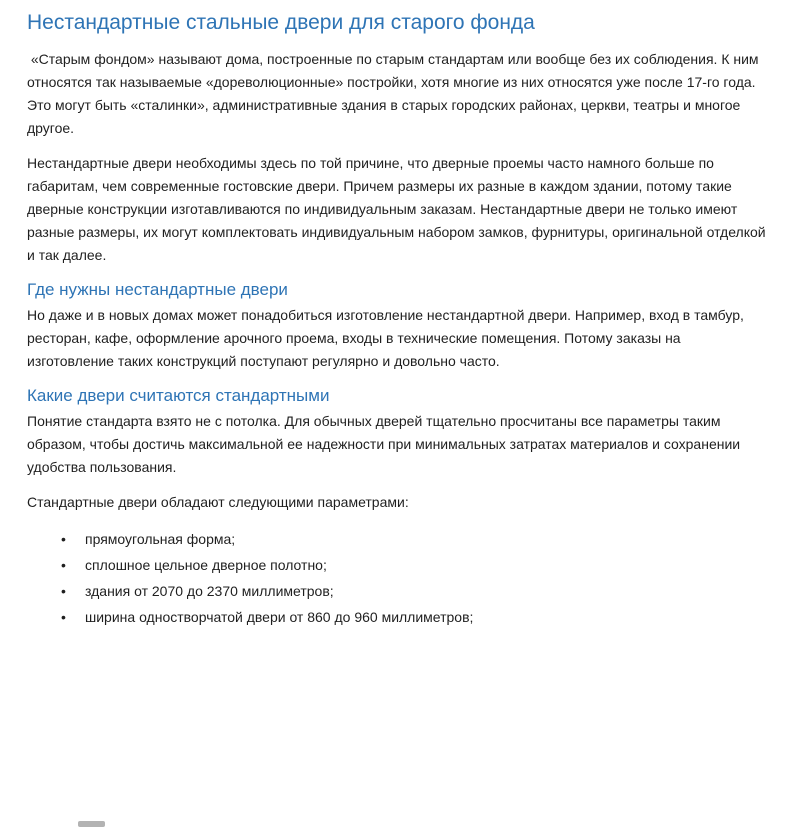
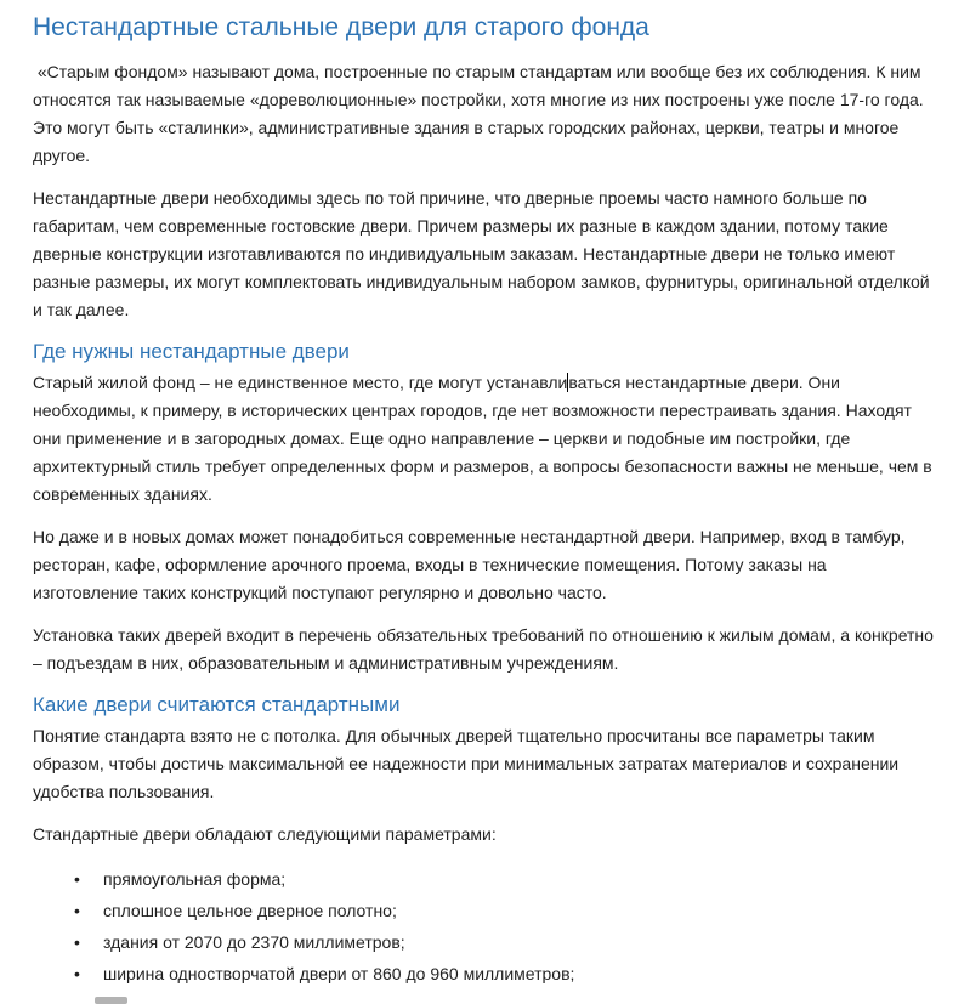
  Нестандартные стальные двери для старого фонда
- «Старым фондом» называют дома, построенные по старым стандартам или вообще без их соблюдения. К ним относятся так называемые «дореволюционные» постройки, хотя многие из них относятся уже после 17-го года. Это могут быть «сталинки», административные здания в старых городских районах, церкви, театры и многое другое.
+ «Старым фондом» называют дома, построенные по старым стандартам или вообще без их соблюдения. К ним относятся так называемые «дореволюционные» постройки, хотя многие из них построены уже после 17-го года. Это могут быть «сталинки», административные здания в старых городских районах, церкви, театры и многое другое.
  Нестандартные двери необходимы здесь по той причине, что дверные проемы часто намного больше по габаритам, чем современные гостовские двери. Причем размеры их разные в каждом здании, потому такие дверные конструкции изготавливаются по индивидуальным заказам. Нестандартные двери не только имеют разные размеры, их могут комплектовать индивидуальным набором замков, фурнитуры, оригинальной отделкой и так далее.
  Где нужны нестандартные двери
+ Старый жилой фонд – не единственное место, где могут устанавливаться нестандартные двери. Они необходимы, к примеру, в исторических центрах городов, где нет возможности перестраивать здания. Находят они применение и в загородных домах. Еще одно направление – церкви и подобные им постройки, где архитектурный стиль требует определенных форм и размеров, а вопросы безопасности важны не меньше, чем в современных зданиях.
- Но даже и в новых домах может понадобиться изготовление нестандартной двери. Например, вход в тамбур, ресторан, кафе, оформление арочного проема, входы в технические помещения. Потому заказы на изготовление таких конструкций поступают регулярно и довольно часто.
+ Но даже и в новых домах может понадобиться современные нестандартной двери. Например, вход в тамбур, ресторан, кафе, оформление арочного проема, входы в технические помещения. Потому заказы на изготовление таких конструкций поступают регулярно и довольно часто.
+ Установка таких дверей входит в перечень обязательных требований по отношению к жилым домам, а конкретно – подъездам в них, образовательным и административным учреждениям.
  Какие двери считаются стандартными
  Понятие стандарта взято не с потолка. Для обычных дверей тщательно просчитаны все параметры таким образом, чтобы достичь максимальной ее надежности при минимальных затратах материалов и сохранении удобства пользования.
  Стандартные двери обладают следующими параметрами:
  •
  прямоугольная форма;
  •
  сплошное цельное дверное полотно;
  •
  здания от 2070 до 2370 миллиметров;
  •
  ширина одностворчатой двери от 860 до 960 миллиметров;
